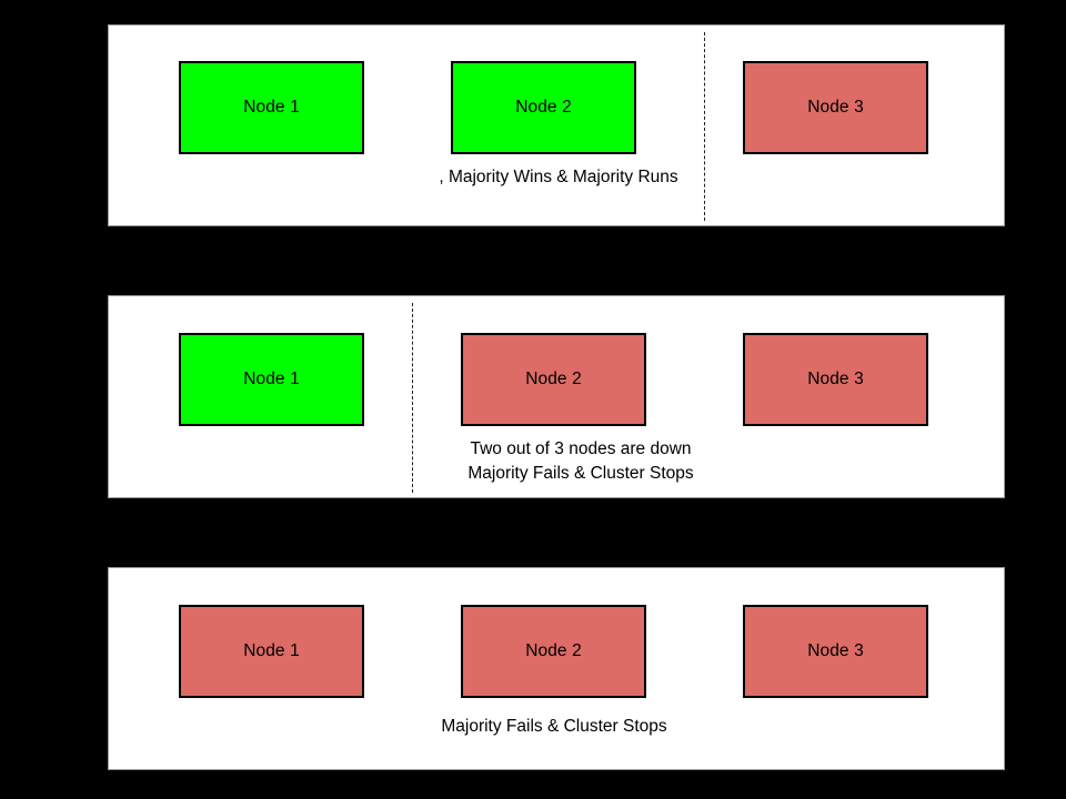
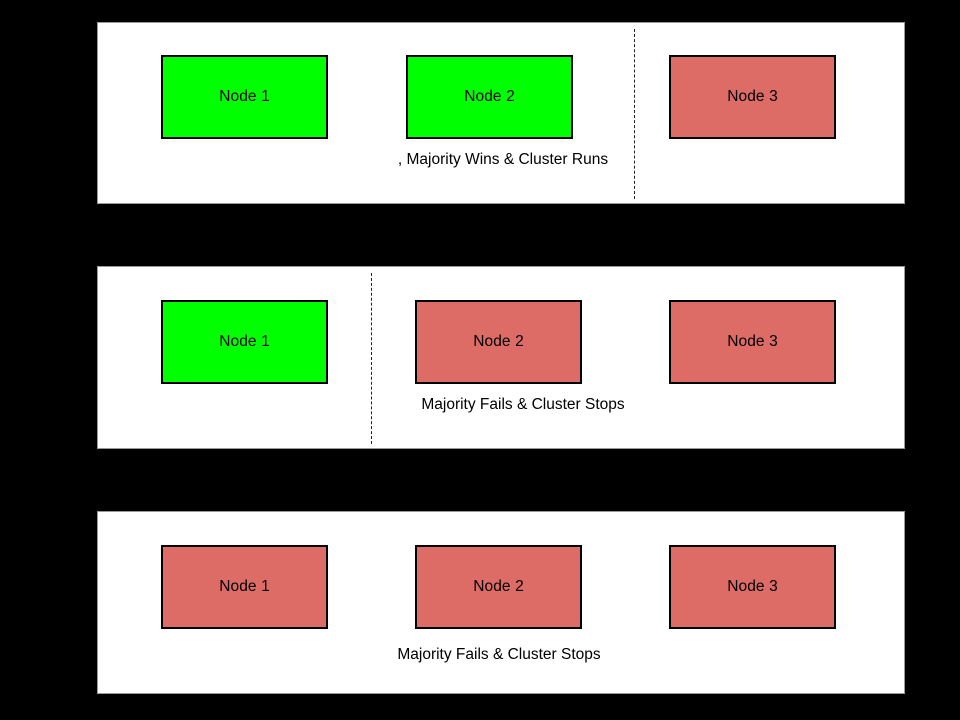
  Node 1
  Node 2
  Node 3
- , Majority Wins & Majority Runs
+ , Majority Wins & Cluster Runs
  Node 1
  Node 2
  Node 3
- Two out of 3 nodes are down
  Majority Fails & Cluster Stops
  Node 1
  Node 2
  Node 3
  Majority Fails & Cluster Stops
